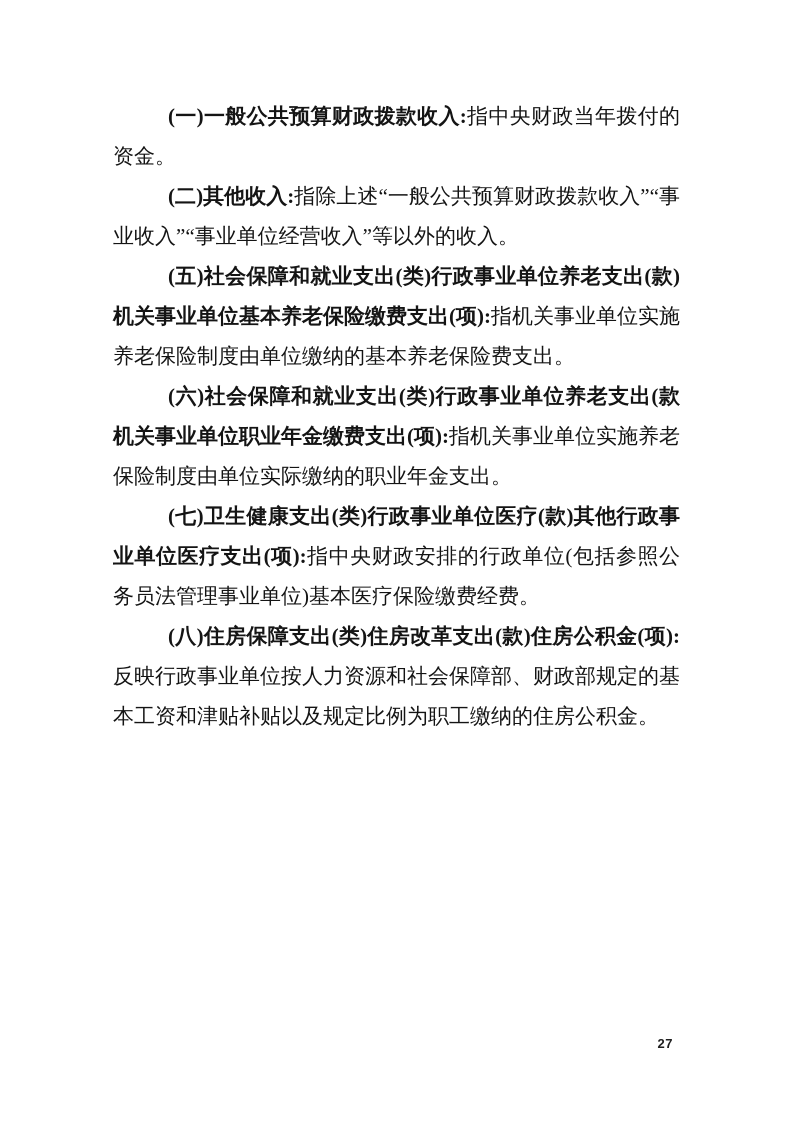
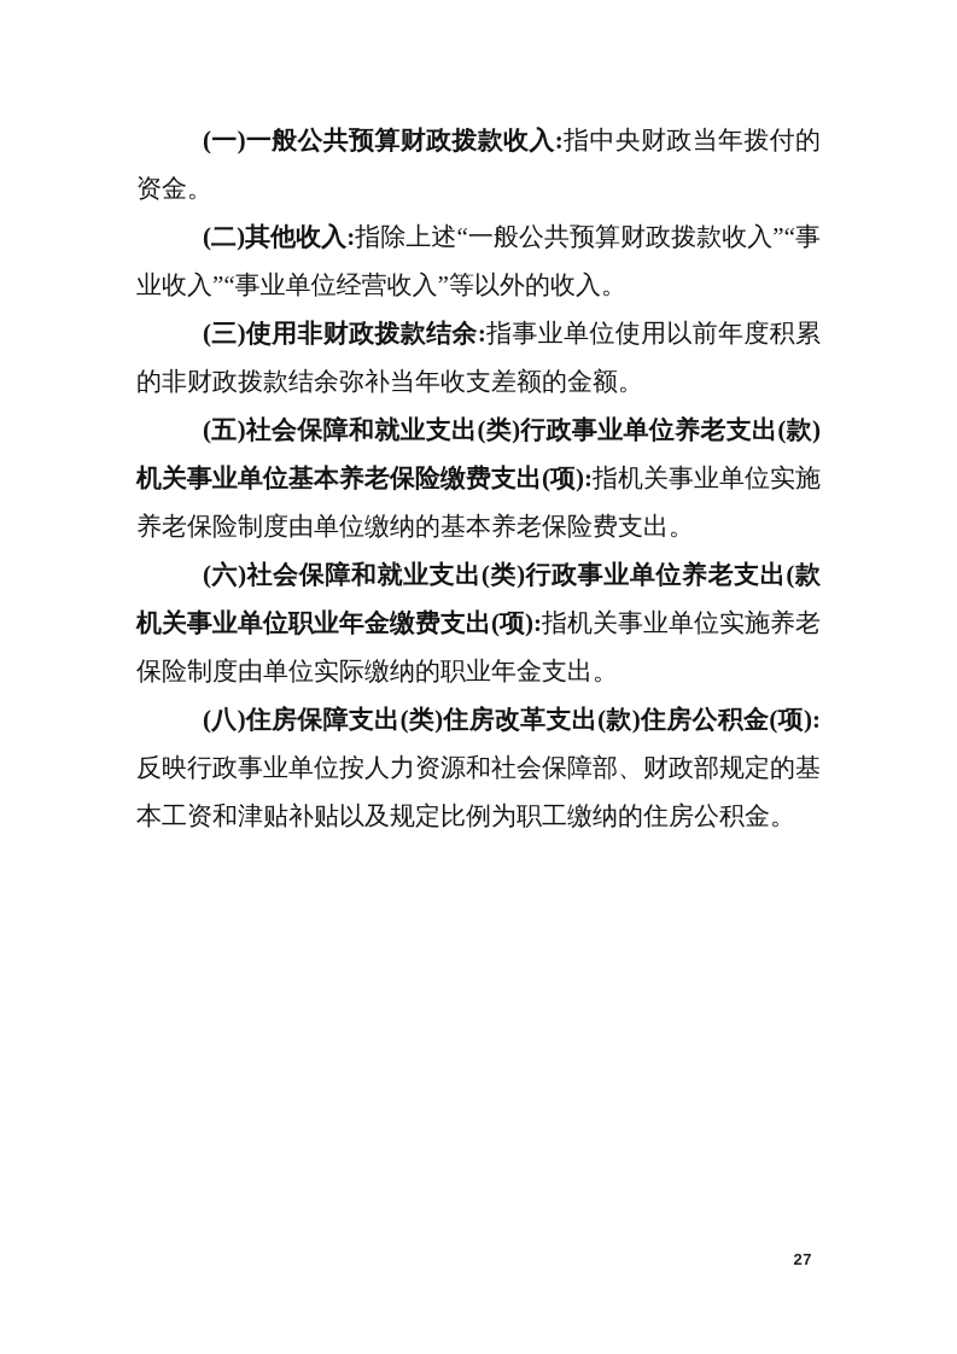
  (一)一般公共预算财政拨款收入:指中央财政当年拨付的资金。
  (二)其他收入:指除上述“一般公共预算财政拨款收入”“事业收入”“事业单位经营收入”等以外的收入。
+ (三)使用非财政拨款结余:指事业单位使用以前年度积累的非财政拨款结余弥补当年收支差额的金额。
  (五)社会保障和就业支出(类)行政事业单位养老支出(款)机关事业单位基本养老保险缴费支出(项):指机关事业单位实施养老保险制度由单位缴纳的基本养老保险费支出。
  (六)社会保障和就业支出(类)行政事业单位养老支出(款机关事业单位职业年金缴费支出(项):指机关事业单位实施养老保险制度由单位实际缴纳的职业年金支出。
- (七)卫生健康支出(类)行政事业单位医疗(款)其他行政事业单位医疗支出(项):指中央财政安排的行政单位(包括参照公务员法管理事业单位)基本医疗保险缴费经费。
  (八)住房保障支出(类)住房改革支出(款)住房公积金(项):反映行政事业单位按人力资源和社会保障部、财政部规定的基本工资和津贴补贴以及规定比例为职工缴纳的住房公积金。
  27
